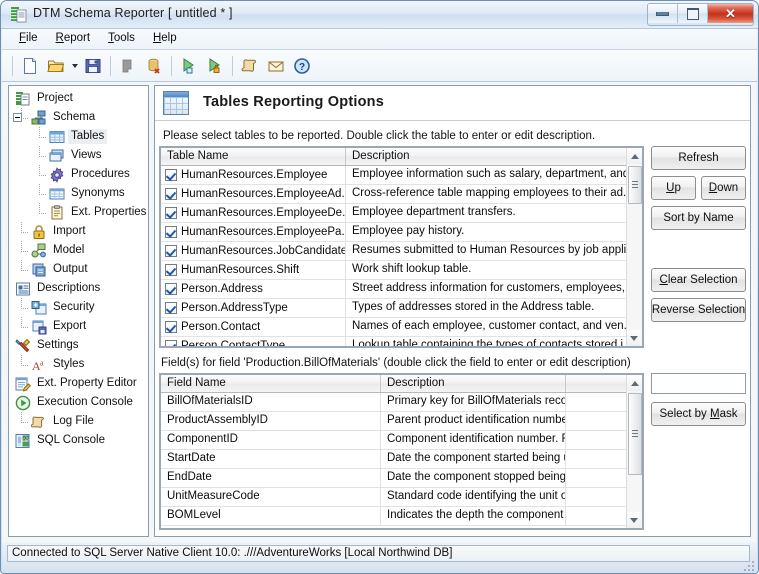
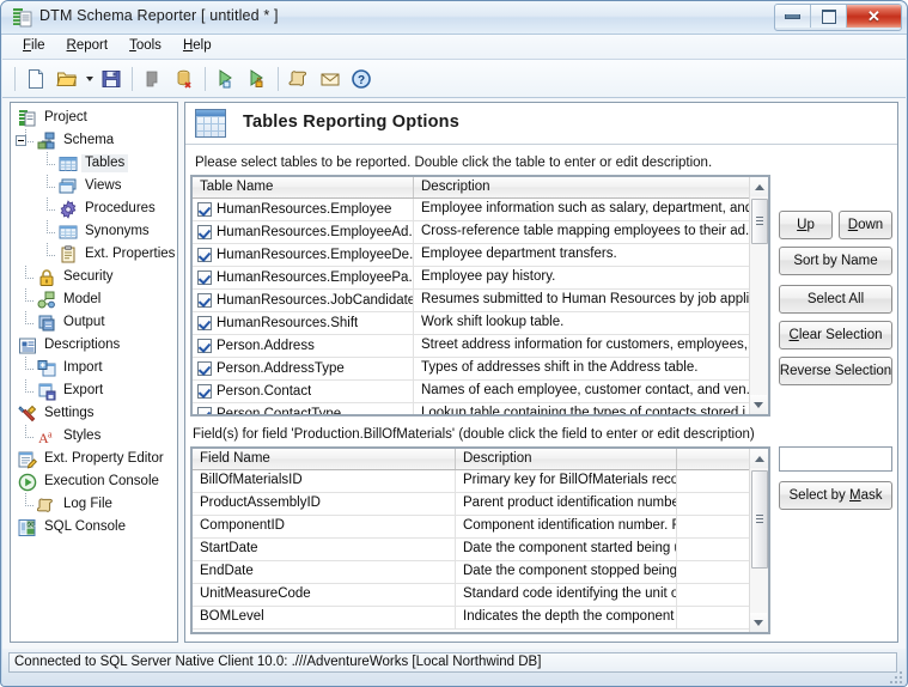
  DTM Schema Reporter [ untitled * ]
  ✕
  File
  Report
  Tools
  Help
  ?
  Project
  Schema
  Tables
  Views
  Procedures
  Synonyms
  Ext. Properties
- Import
+ Security
  Model
  Output
  Descriptions
- Security
+ Import
  Export
  Settings
  A
  a
  Styles
  Ext. Property Editor
  Execution Console
  Log File
  SQL Console
  Tables Reporting Options
  Please select tables to be reported. Double click the table to enter or edit description.
  Table Name
  Description
  HumanResources.Employee
  Employee information such as salary, department, an
  HumanResources.EmployeeAd.
  Cross-reference table mapping employees to their ad.
  HumanResources.EmployeeDe.
  Employee department transfers.
  HumanResources.EmployeePa.
  Employee pay history.
  HumanResources.JobCandidate
  Resumes submitted to Human Resources by job appli
  HumanResources.Shift
  Work shift lookup table.
  Person.Address
  Street address information for customers, employees,
  Person.AddressType
- Types of addresses stored in the Address table.
+ Types of addresses shift in the Address table.
  Person.Contact
  Names of each employee, customer contact, and ven
  Person.ContactType
  Lookup table containing the types of contacts stored i.
- Refresh
  Up
  Down
  Sort by Name
+ Select All
  Clear Selection
  Reverse Selection
  Field(s) for field 'Production.BillOfMaterials' (double click the field to enter or edit description)
  Field Name
  Description
  BillOfMaterialsID
  Primary key for BillOfMaterials reco
  ProductAssemblyID
  Parent product identification numbe
  ComponentID
  Component identification number. F
  StartDate
  Date the component started being
  EndDate
  Date the component stopped being
  UnitMeasureCode
  Standard code identifying the unit o
  BOMLevel
  Indicates the depth the component
  Select by Mask
  Connected to SQL Server Native Client 10.0: .///AdventureWorks [Local Northwind DB]
